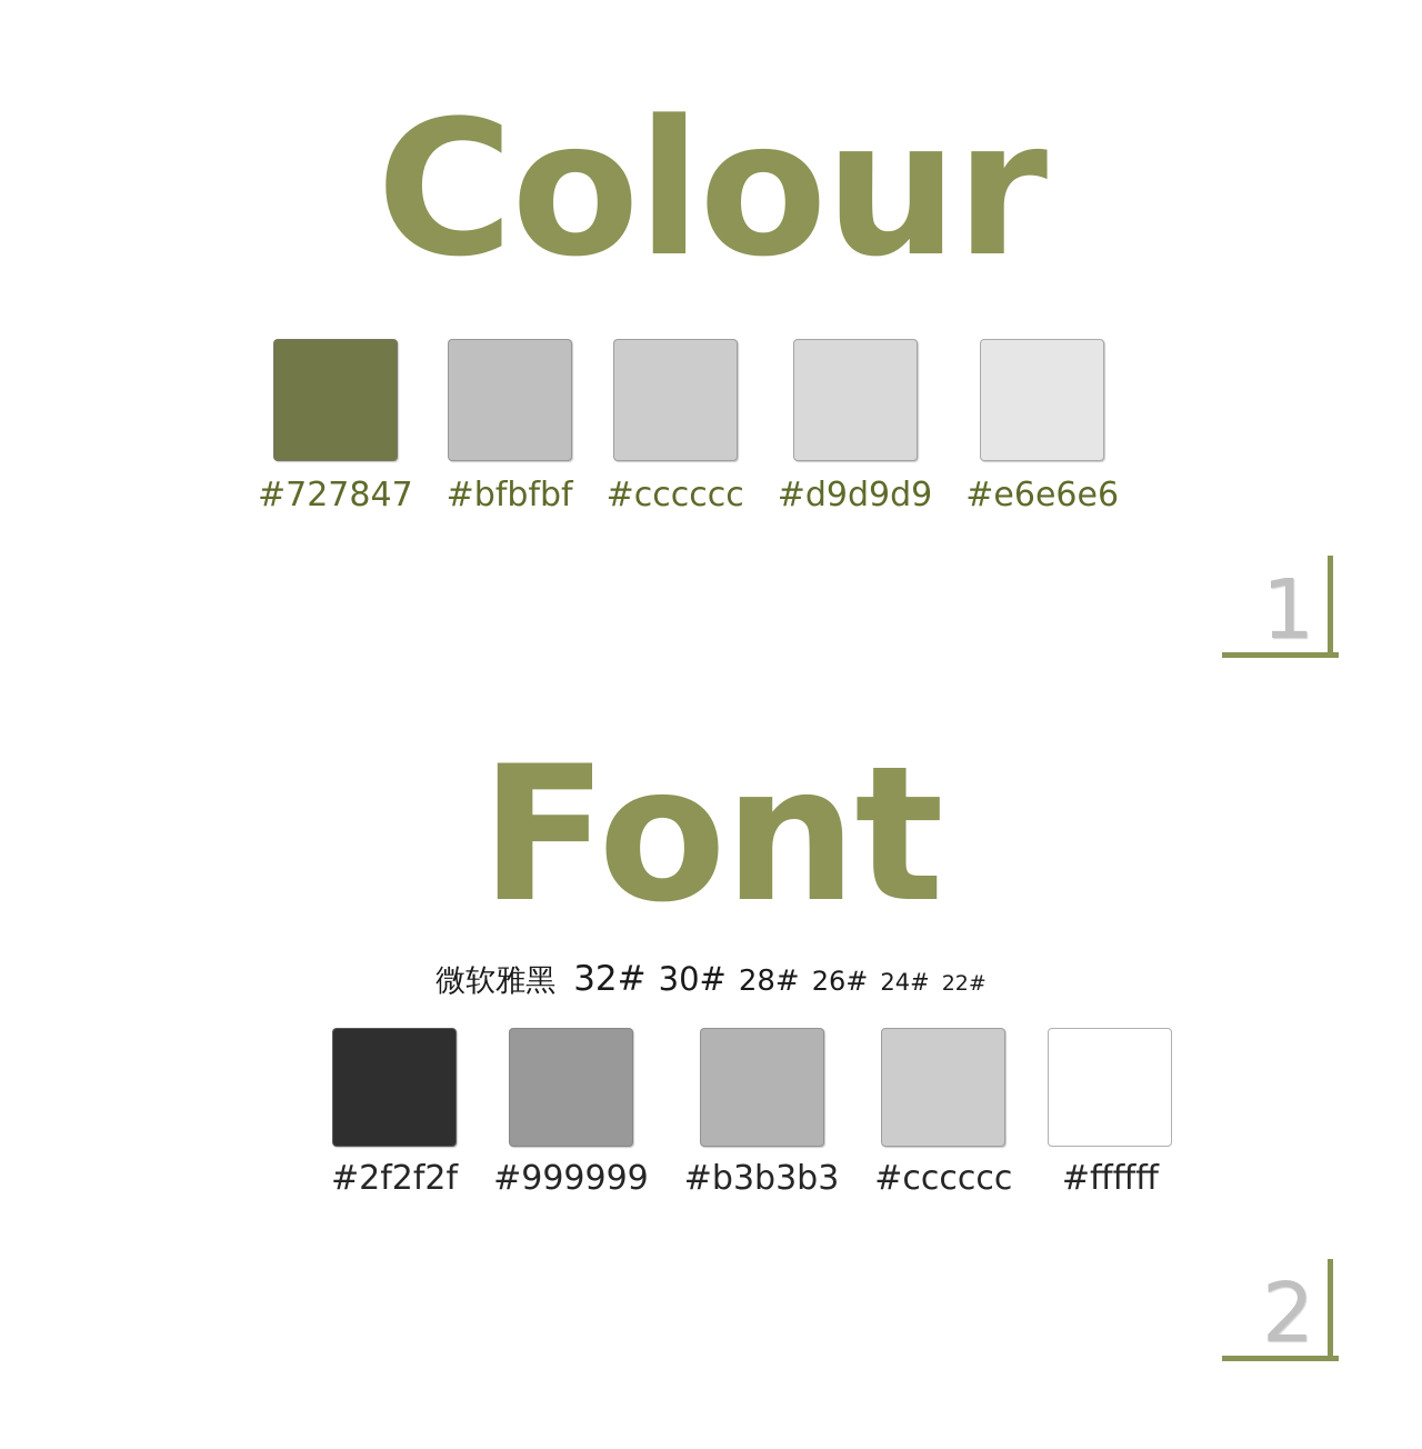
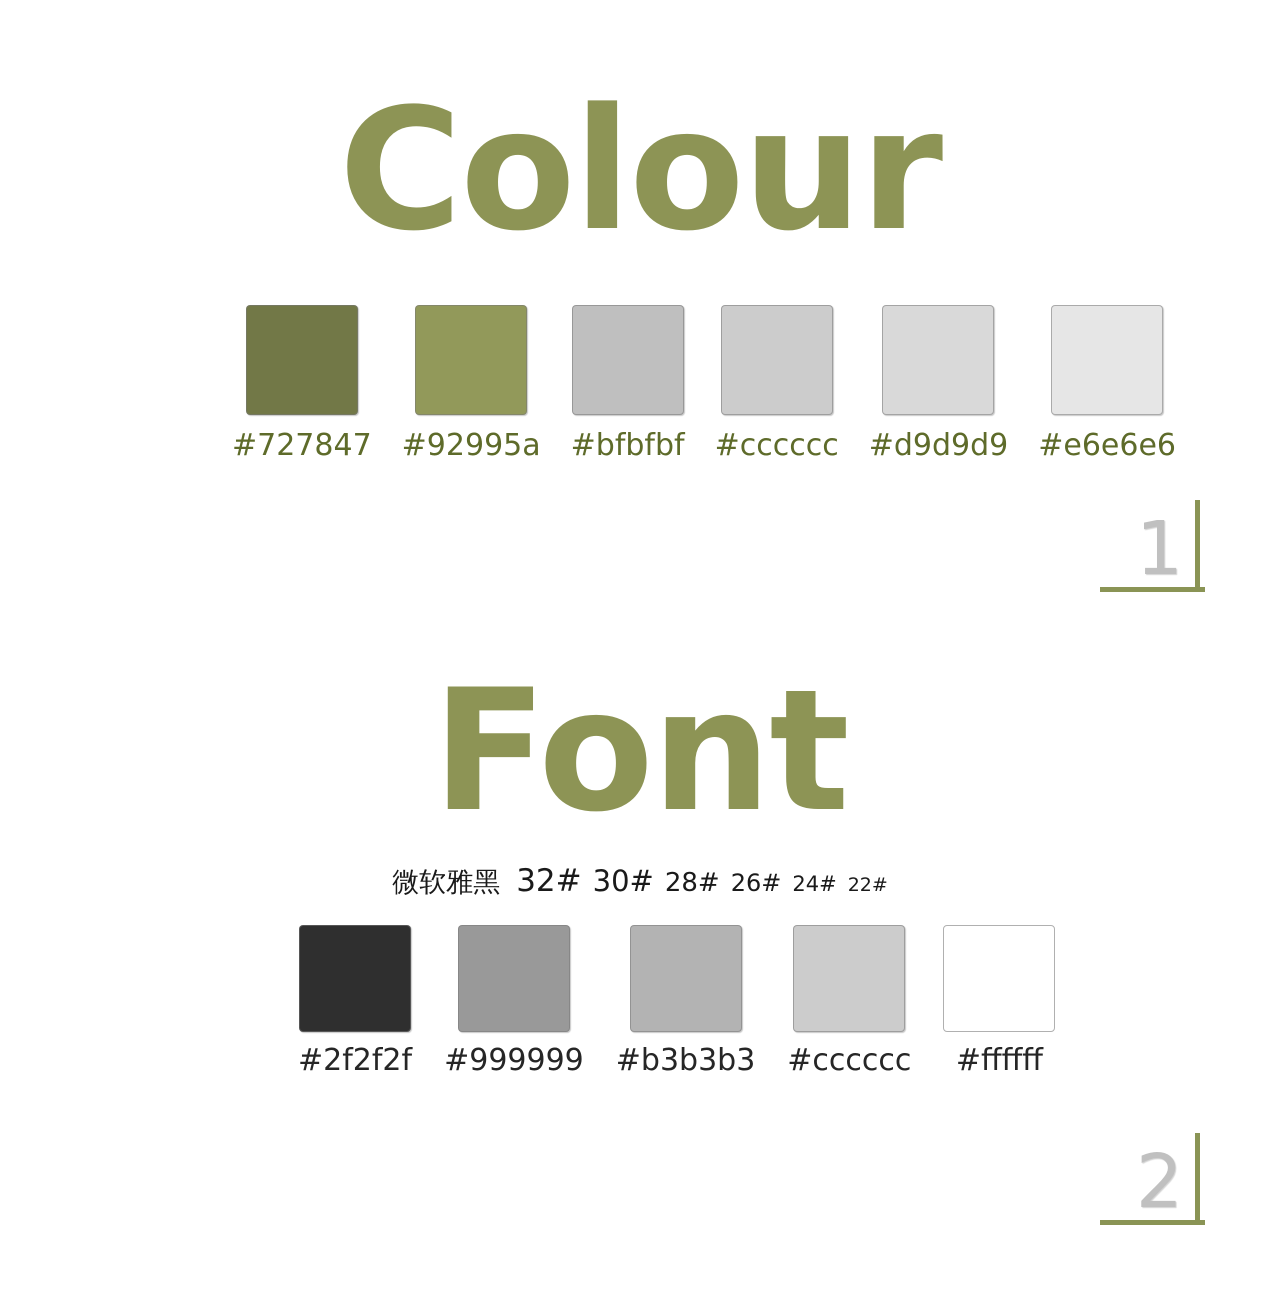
  Colour
  #727847
+ #92995a
  #bfbfbf
  #cccccc
  #d9d9d9
  #e6e6e6
  1
  Font
  微软雅黑 32# 30# 28# 26# 24# 22#
  #2f2f2f
  #999999
  #b3b3b3
  #cccccc
  #ffffff
  2
